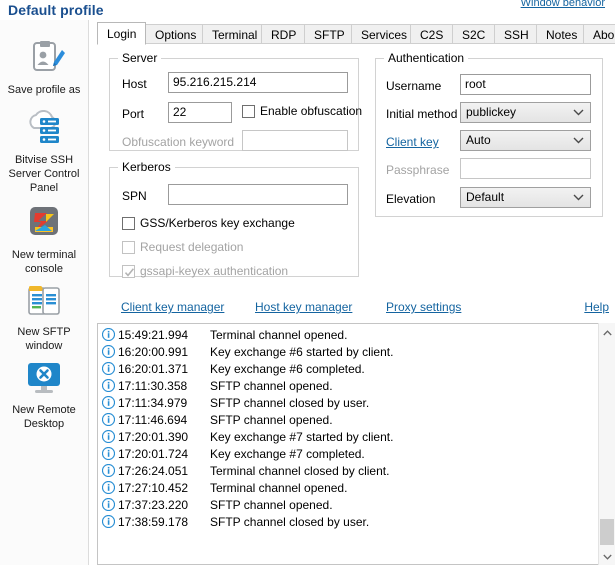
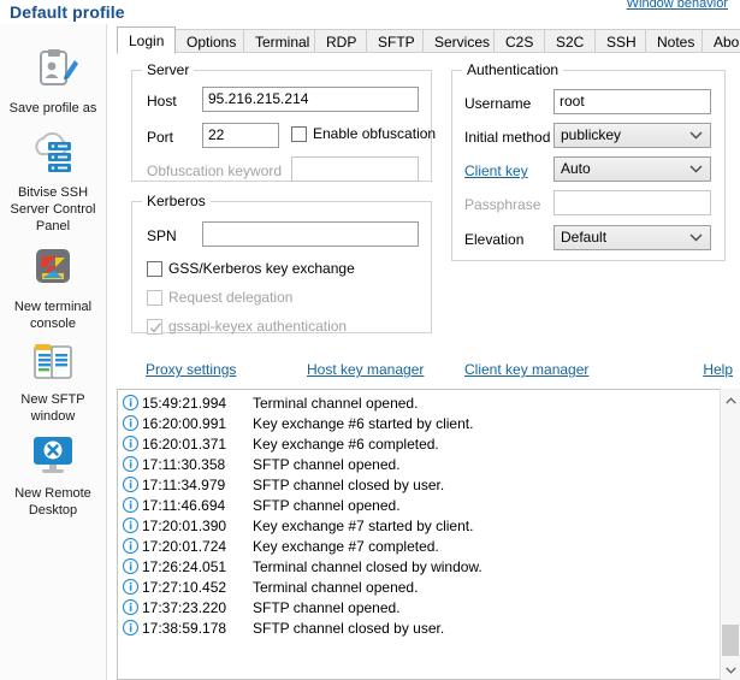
  Default profile
  Window behavior
  Save profile as
  Bitvise SSH Server Control Panel
  New terminal console
  New SFTP window
  New Remote Desktop
  Login
  Options
  Terminal
  RDP
  SFTP
  Services
  C2S
  S2C
  SSH
  Notes
  Server
  Host
  95.216.215.214
  Port
  22
  Enable obfuscation
  Obfuscation keyword
  Kerberos
  SPN
  GSS/Kerberos key exchange
  Request delegation
  gssapi-keyex authentication
  Authentication
  Username
  root
  Initial method
  publickey
  Client key
  Auto
  Passphrase
  Elevation
  Default
- Client key manager
+ Proxy settings
  Host key manager
- Proxy settings
+ Client key manager
  Help
  15:49:21.994 Terminal channel opened.
  16:20:00.991 Key exchange #6 started by client.
  16:20:01.371 Key exchange #6 completed.
  17:11:30.358 SFTP channel opened.
  17:11:34.979 SFTP channel closed by user.
  17:11:46.694 SFTP channel opened.
  17:20:01.390 Key exchange #7 started by client.
  17:20:01.724 Key exchange #7 completed.
- 17:26:24.051 Terminal channel closed by client.
+ 17:26:24.051 Terminal channel closed by window.
  17:27:10.452 Terminal channel opened.
  17:37:23.220 SFTP channel opened.
  17:38:59.178 SFTP channel closed by user.
